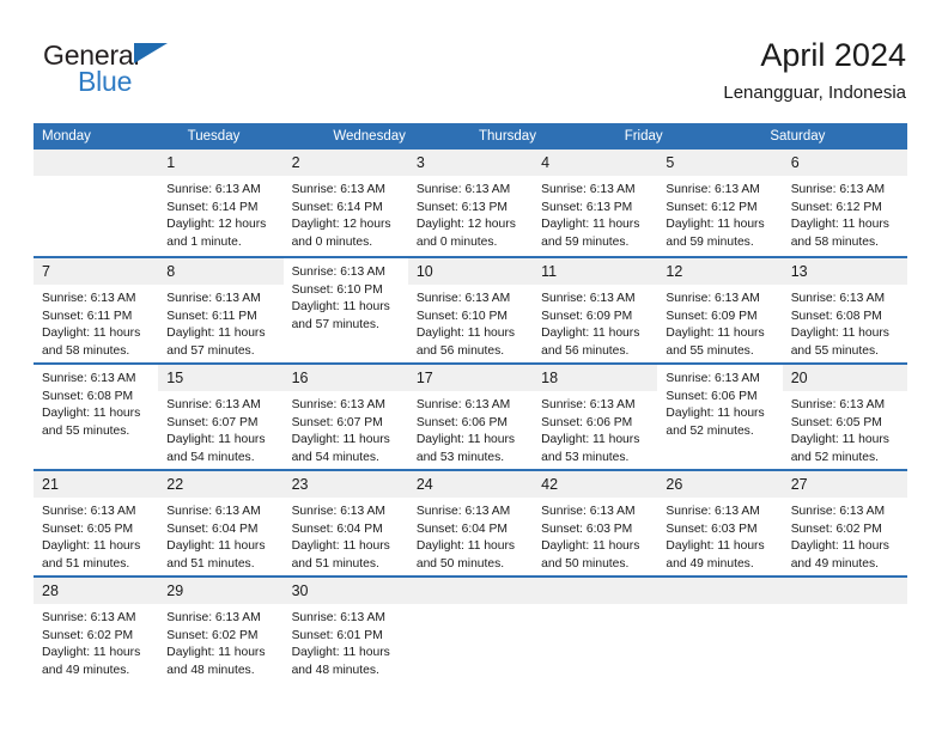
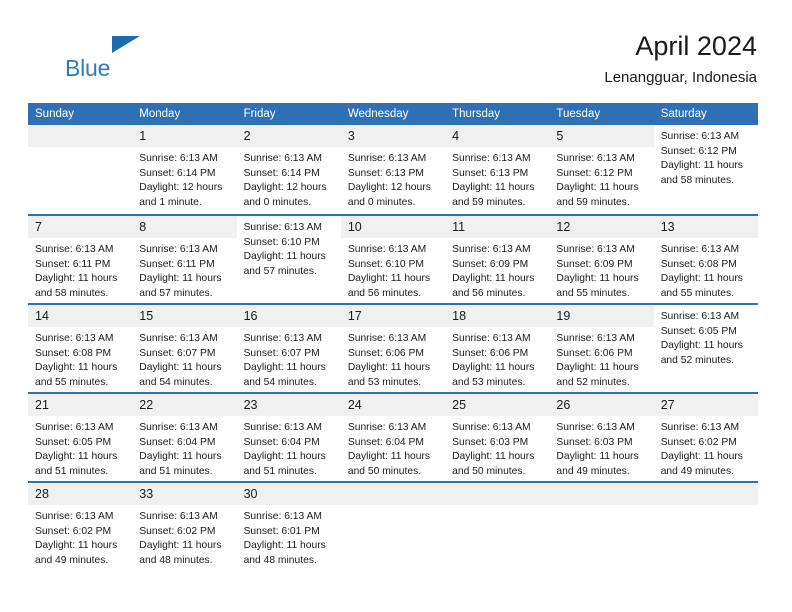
- General
  Blue
  April 2024
  Lenangguar, Indonesia
+ Sunday
  Monday
- Tuesday
+ Friday
  Wednesday
  Thursday
- Friday
+ Tuesday
  Saturday
  1
  Sunrise: 6:13 AM
  Sunset: 6:14 PM
  Daylight: 12 hours
  and 1 minute.
  2
  Sunrise: 6:13 AM
  Sunset: 6:14 PM
  Daylight: 12 hours
  and 0 minutes.
  3
  Sunrise: 6:13 AM
  Sunset: 6:13 PM
  Daylight: 12 hours
  and 0 minutes.
  4
  Sunrise: 6:13 AM
  Sunset: 6:13 PM
  Daylight: 11 hours
  and 59 minutes.
  5
  Sunrise: 6:13 AM
  Sunset: 6:12 PM
  Daylight: 11 hours
  and 59 minutes.
- 6
  Sunrise: 6:13 AM
  Sunset: 6:12 PM
  Daylight: 11 hours
  and 58 minutes.
  7
  Sunrise: 6:13 AM
  Sunset: 6:11 PM
  Daylight: 11 hours
  and 58 minutes.
  8
  Sunrise: 6:13 AM
  Sunset: 6:11 PM
  Daylight: 11 hours
  and 57 minutes.
  Sunrise: 6:13 AM
  Sunset: 6:10 PM
  Daylight: 11 hours
  and 57 minutes.
  10
  Sunrise: 6:13 AM
  Sunset: 6:10 PM
  Daylight: 11 hours
  and 56 minutes.
  11
  Sunrise: 6:13 AM
  Sunset: 6:09 PM
  Daylight: 11 hours
  and 56 minutes.
  12
  Sunrise: 6:13 AM
  Sunset: 6:09 PM
  Daylight: 11 hours
  and 55 minutes.
  13
  Sunrise: 6:13 AM
  Sunset: 6:08 PM
  Daylight: 11 hours
  and 55 minutes.
+ 14
  Sunrise: 6:13 AM
  Sunset: 6:08 PM
  Daylight: 11 hours
  and 55 minutes.
  15
  Sunrise: 6:13 AM
  Sunset: 6:07 PM
  Daylight: 11 hours
  and 54 minutes.
  16
  Sunrise: 6:13 AM
  Sunset: 6:07 PM
  Daylight: 11 hours
  and 54 minutes.
  17
  Sunrise: 6:13 AM
  Sunset: 6:06 PM
  Daylight: 11 hours
  and 53 minutes.
  18
  Sunrise: 6:13 AM
  Sunset: 6:06 PM
  Daylight: 11 hours
  and 53 minutes.
+ 19
  Sunrise: 6:13 AM
  Sunset: 6:06 PM
  Daylight: 11 hours
  and 52 minutes.
- 20
  Sunrise: 6:13 AM
  Sunset: 6:05 PM
  Daylight: 11 hours
  and 52 minutes.
  21
  Sunrise: 6:13 AM
  Sunset: 6:05 PM
  Daylight: 11 hours
  and 51 minutes.
  22
  Sunrise: 6:13 AM
  Sunset: 6:04 PM
  Daylight: 11 hours
  and 51 minutes.
  23
  Sunrise: 6:13 AM
  Sunset: 6:04 PM
  Daylight: 11 hours
  and 51 minutes.
  24
  Sunrise: 6:13 AM
  Sunset: 6:04 PM
  Daylight: 11 hours
  and 50 minutes.
- 42
+ 25
  Sunrise: 6:13 AM
  Sunset: 6:03 PM
  Daylight: 11 hours
  and 50 minutes.
  26
  Sunrise: 6:13 AM
  Sunset: 6:03 PM
  Daylight: 11 hours
  and 49 minutes.
  27
  Sunrise: 6:13 AM
  Sunset: 6:02 PM
  Daylight: 11 hours
  and 49 minutes.
  28
  Sunrise: 6:13 AM
  Sunset: 6:02 PM
  Daylight: 11 hours
  and 49 minutes.
- 29
+ 33
  Sunrise: 6:13 AM
  Sunset: 6:02 PM
  Daylight: 11 hours
  and 48 minutes.
  30
  Sunrise: 6:13 AM
  Sunset: 6:01 PM
  Daylight: 11 hours
  and 48 minutes.
